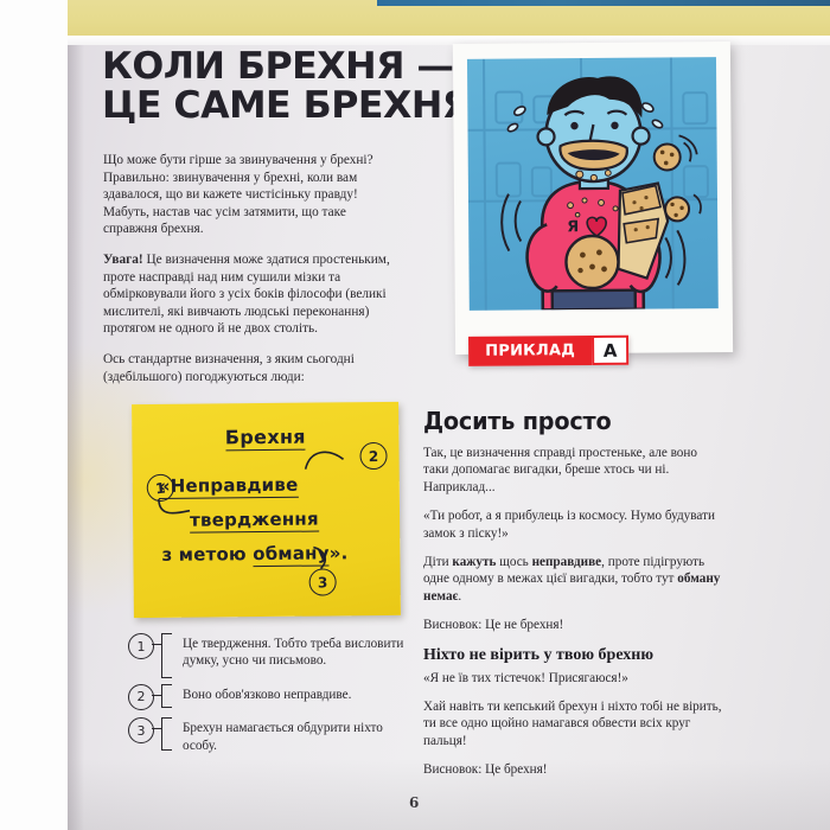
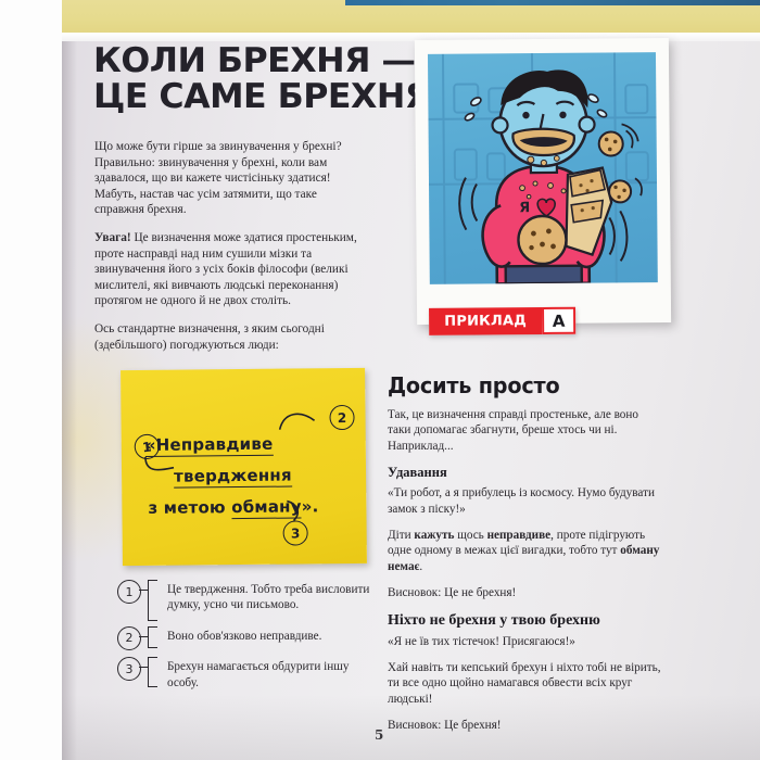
  КОЛИ БРЕХНЯ —
  ЦЕ САМЕ БРЕХН
- Що може бути гірше за звинувачення у брехні? Правильно: звинувачення у брехні, коли вам здавалося, що ви кажете чистісіньку правду! Мабуть, настав час усім затямити, що таке справжня брехня.
+ Що може бути гірше за звинувачення у брехні? Правильно: звинувачення у брехні, коли вам здавалося, що ви кажете чистісіньку здатися! Мабуть, настав час усім затямити, що таке справжня брехня.
- Увага! Це визначення може здатися простеньким, проте насправді над ним сушили мізки та обмірковували його з усіх боків філософи (великі мислителі, які вивчають людські переконання) протягом не одного й не двох століть.
+ Увага! Це визначення може здатися простеньким, проте насправді над ним сушили мізки та звинувачення його з усіх боків філософи (великі мислителі, які вивчають людські переконання) протягом не одного й не двох століть.
  Ось стандартне визначення, з яким сьогодні (здебільшого) погоджуються люди:
- Брехня
  «Неправдиве
  твердження
  з метою обман ».
  2
  3
  1
  Це твердження. Тобто треба висловити думку, усно чи письмово.
  2
  Воно обов'язково неправдиве.
  3
- Брехун намагається обдурити ніхто особу.
+ Брехун намагається обдурити іншу особу.
  Я
  ПРИКЛАД
  А
  Досить просто
- Так, це визначення справді простеньке, але воно таки допомагає вигадки, бреше хтось чи ні. Наприклад...
+ Так, це визначення справді простеньке, але воно таки допомагає збагнути, бреше хтось чи ні. Наприклад...
+ Удавання
  «Ти робот, а я прибулець із космосу. Нумо будувати замок з піску!»
  Діти кажуть щось неправдиве, проте підігрують одне одному в межах цієї вигадки, тобто тут обману немає.
  Висновок: Це не брехня!
- Ніхто не вірить у твою брехню
+ Ніхто не брехня у твою брехню
  «Я не їв тих тістечок! Присягаюся!»
- Хай навіть ти кепський брехун і ніхто тобі не вірить, ти все одно щойно намагався обвести всіх круг пальця!
+ Хай навіть ти кепський брехун і ніхто тобі не вірить, ти все одно щойно намагався обвести всіх круг людські!
  Висновок: Це брехня!
- 6
+ 5
